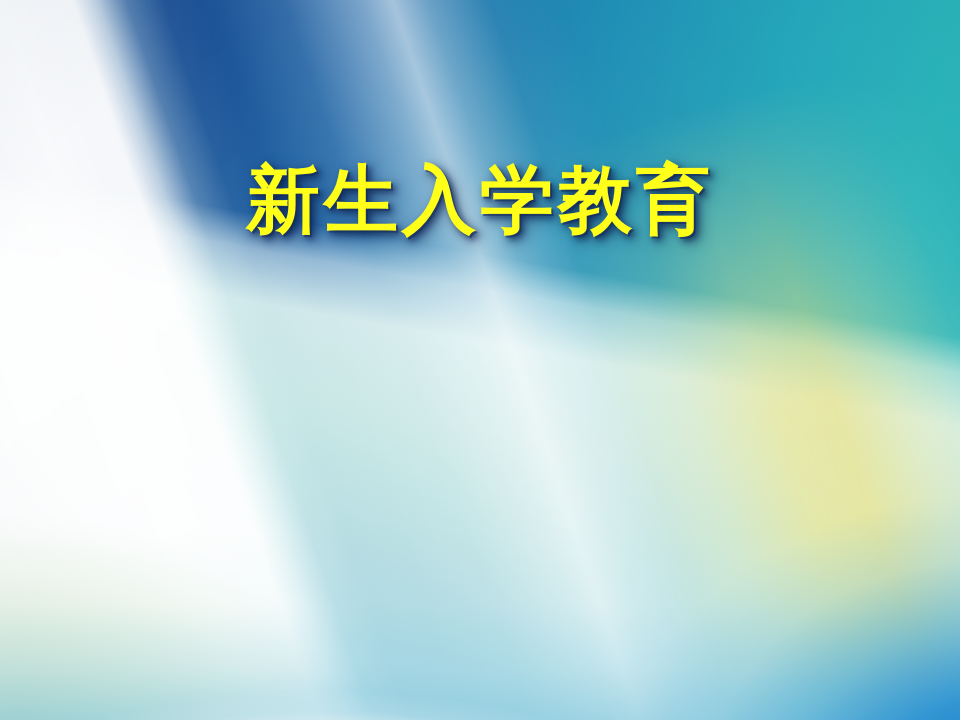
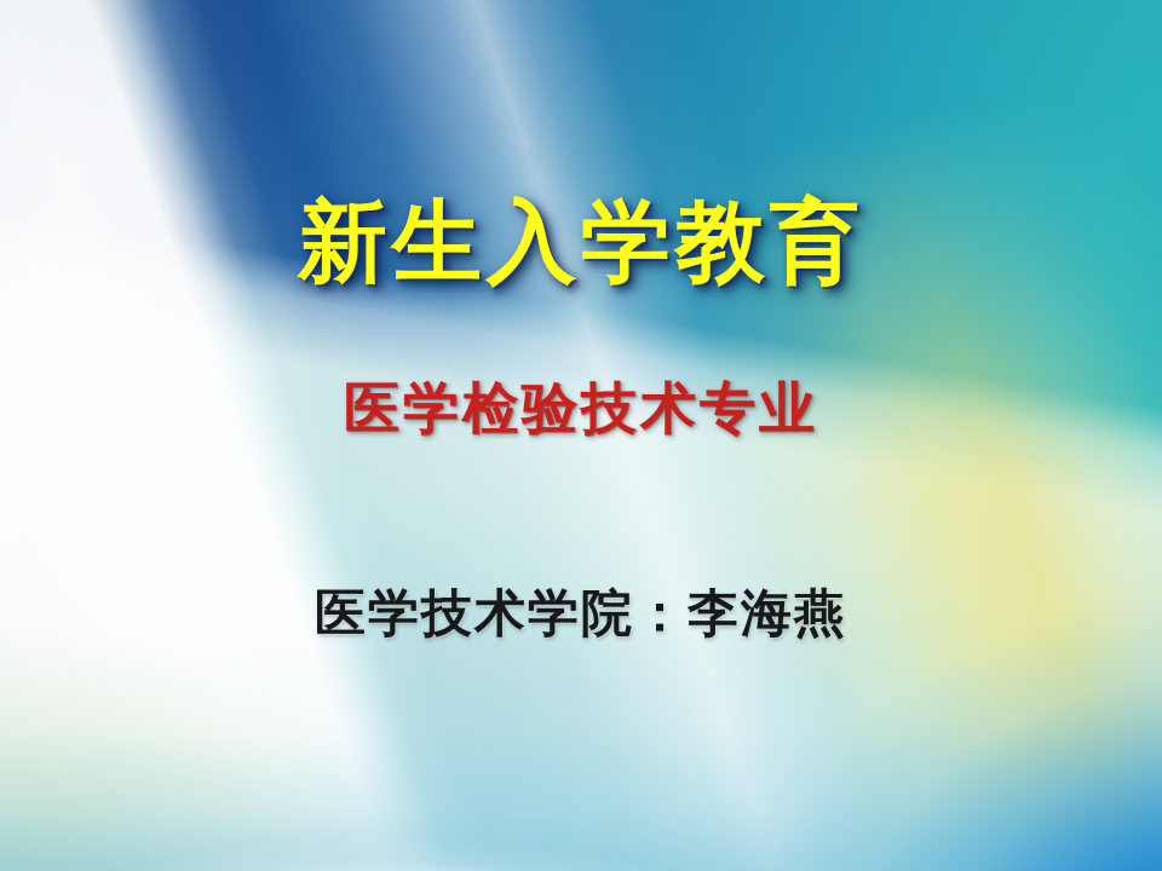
  新生入学教育
+ 医学检验技术专业
+ 医学技术学院：李海燕
